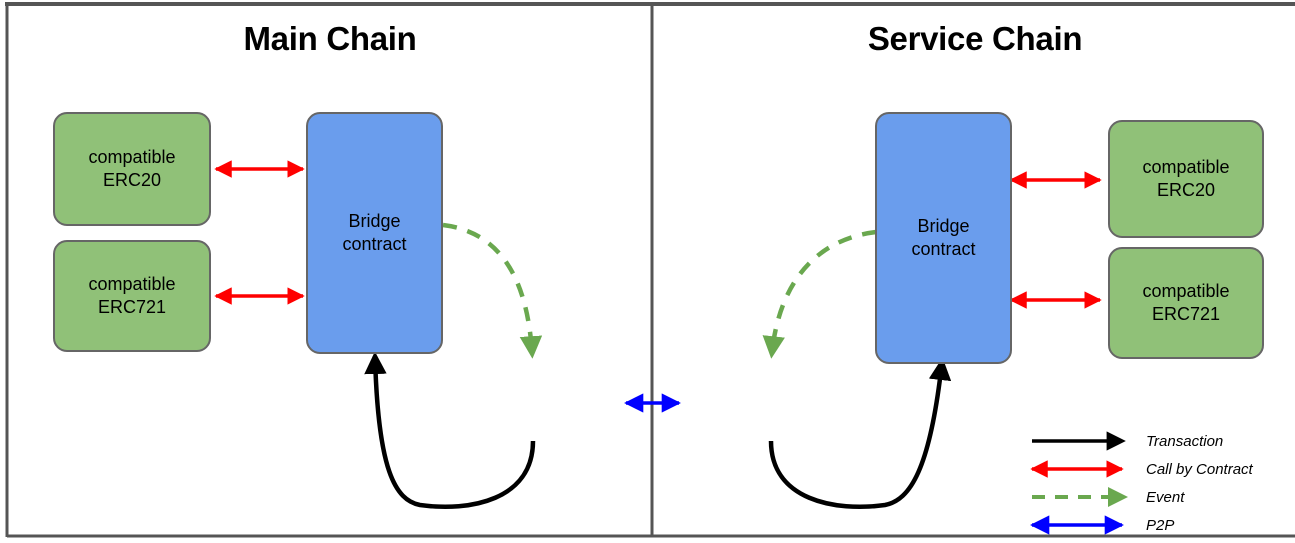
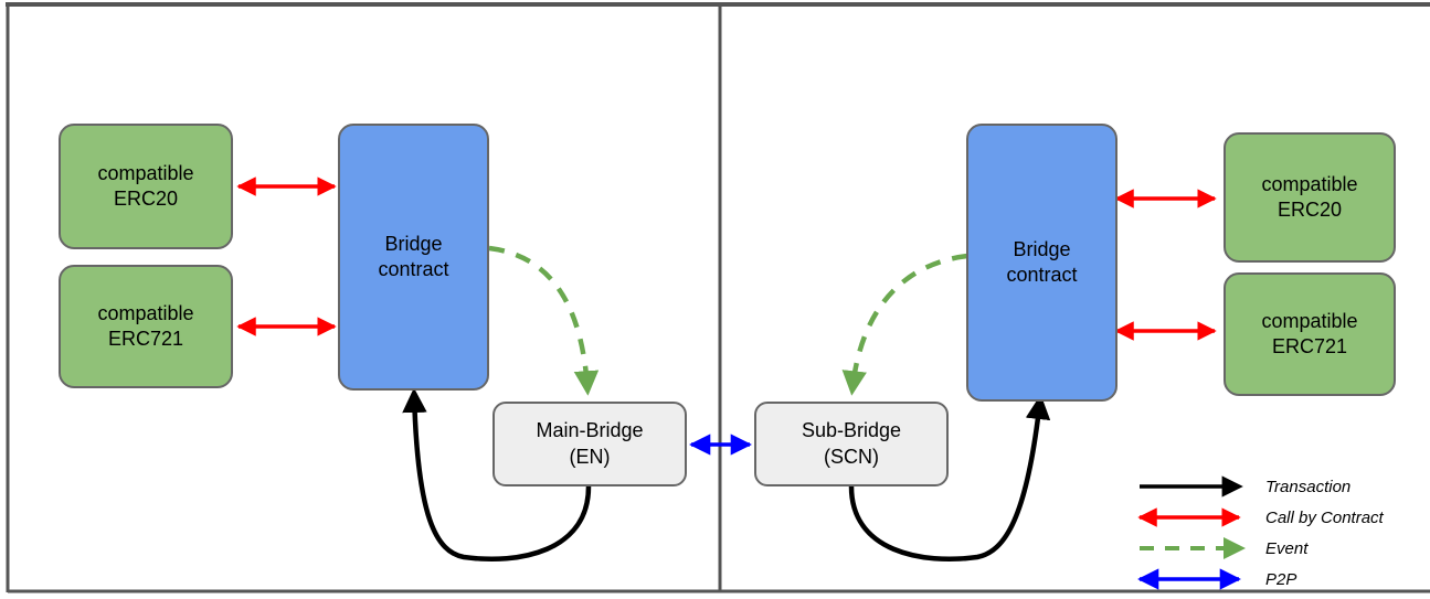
- Main Chain
- Service Chain
  compatible
  ERC20
  compatible
  ERC721
  Bridge
  contract
+ Main-Bridge
+ (EN)
+ Sub-Bridge
+ (SCN)
  Bridge
  contract
  compatible
  ERC20
  compatible
  ERC721
  Transaction
  Call by Contract
  Event
  P2P
